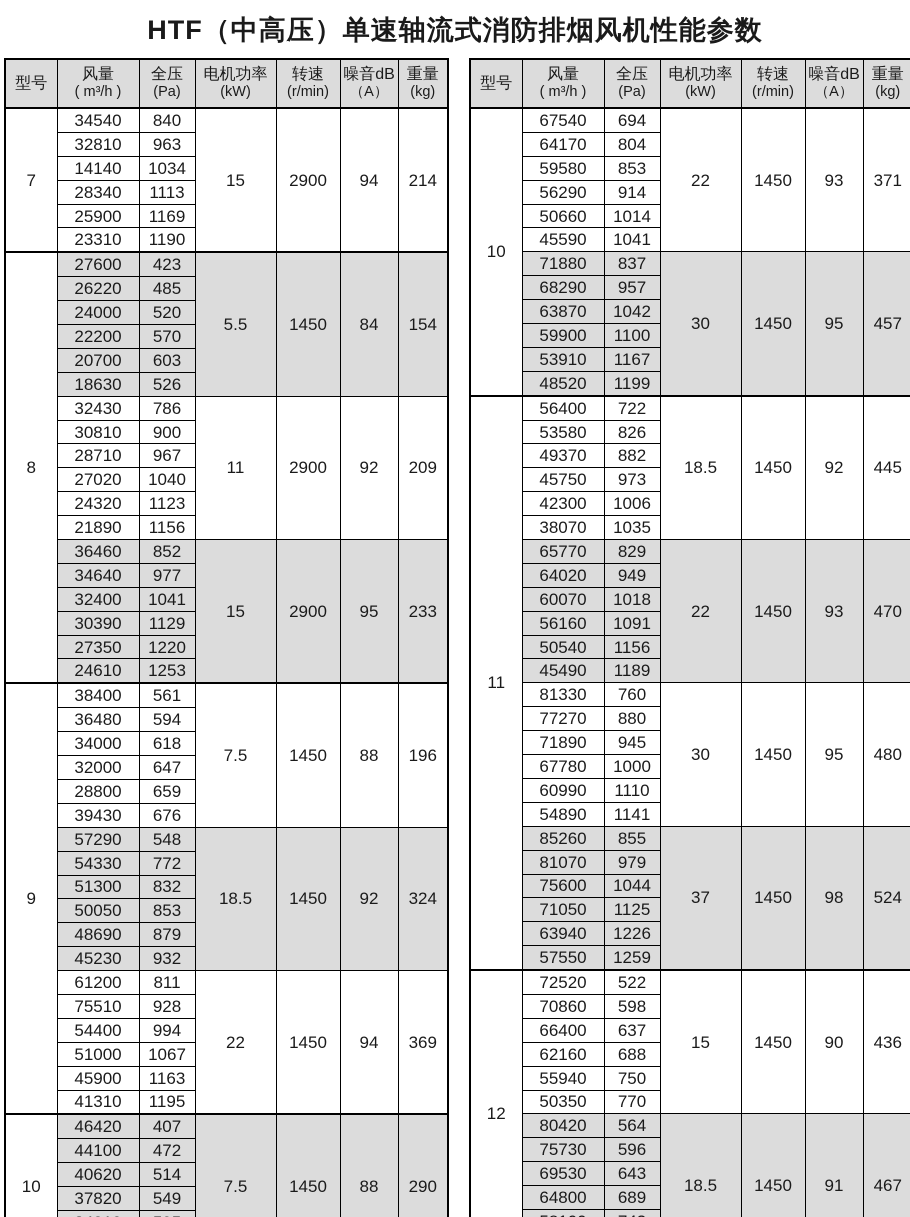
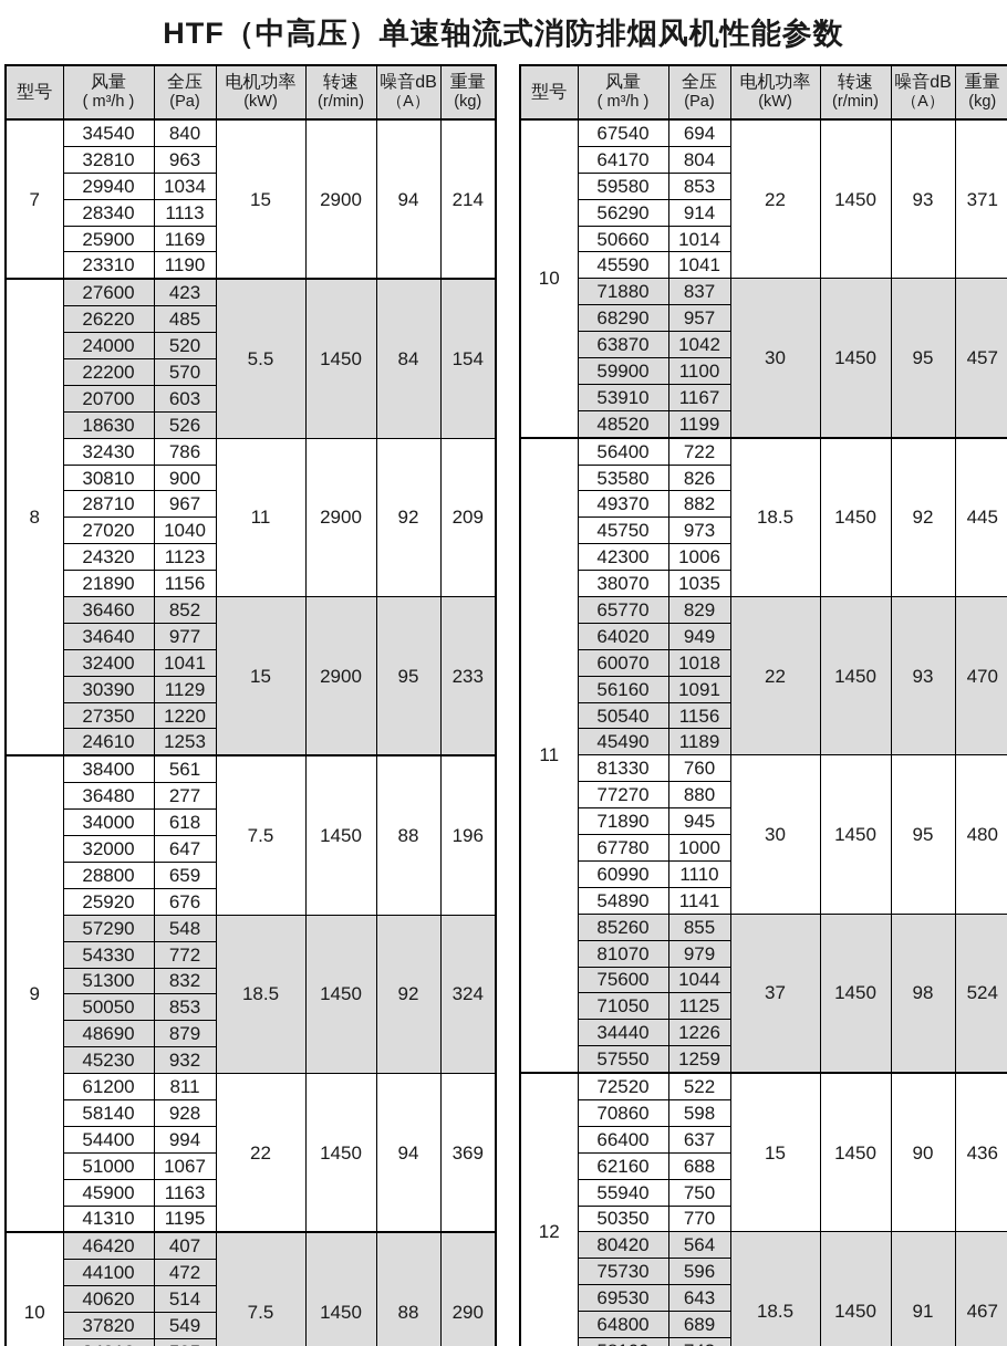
  HTF（中高压）单速轴流式消防排烟风机性能参数
  型号	风量( m³/h )	全压(Pa)	电机功率(kW)	转速(r/min)	噪音dB（A）	重量(kg)
  7	34540	840	15	2900	94	214
  32810	963
- 14140	1034
+ 29940	1034
  28340	1113
  25900	1169
  23310	1190
  8	27600	423	5.5	1450	84	154
  26220	485
  24000	520
  22200	570
  20700	603
  18630	526
  32430	786	11	2900	92	209
  30810	900
  28710	967
  27020	1040
  24320	1123
  21890	1156
  36460	852	15	2900	95	233
  34640	977
  32400	1041
  30390	1129
  27350	1220
  24610	1253
  9	38400	561	7.5	1450	88	196
- 36480	594
+ 36480	277
  34000	618
  32000	647
  28800	659
- 39430	676
+ 25920	676
  57290	548	18.5	1450	92	324
  54330	772
  51300	832
  50050	853
  48690	879
  45230	932
  61200	811	22	1450	94	369
- 75510	928
+ 58140	928
  54400	994
  51000	1067
  45900	1163
  41310	1195
  10	46420	407	7.5	1450	88	290
  44100	472
  40620	514
  37820	549
  型号	风量( m³/h )	全压(Pa)	电机功率(kW)	转速(r/min)	噪音dB（A）	重量(kg)
  10	67540	694	22	1450	93	371
  64170	804
  59580	853
  56290	914
  50660	1014
  45590	1041
  71880	837	30	1450	95	457
  68290	957
  63870	1042
  59900	1100
  53910	1167
  48520	1199
  11	56400	722	18.5	1450	92	445
  53580	826
  49370	882
  45750	973
  42300	1006
  38070	1035
  65770	829	22	1450	93	470
  64020	949
  60070	1018
  56160	1091
  50540	1156
  45490	1189
  81330	760	30	1450	95	480
  77270	880
  71890	945
  67780	1000
  60990	1110
  54890	1141
  85260	855	37	1450	98	524
  81070	979
  75600	1044
  71050	1125
- 63940	1226
+ 34440	1226
  57550	1259
  12	72520	522	15	1450	90	436
  70860	598
  66400	637
  62160	688
  55940	750
  50350	770
  80420	564	18.5	1450	91	467
  75730	596
  69530	643
  64800	689
